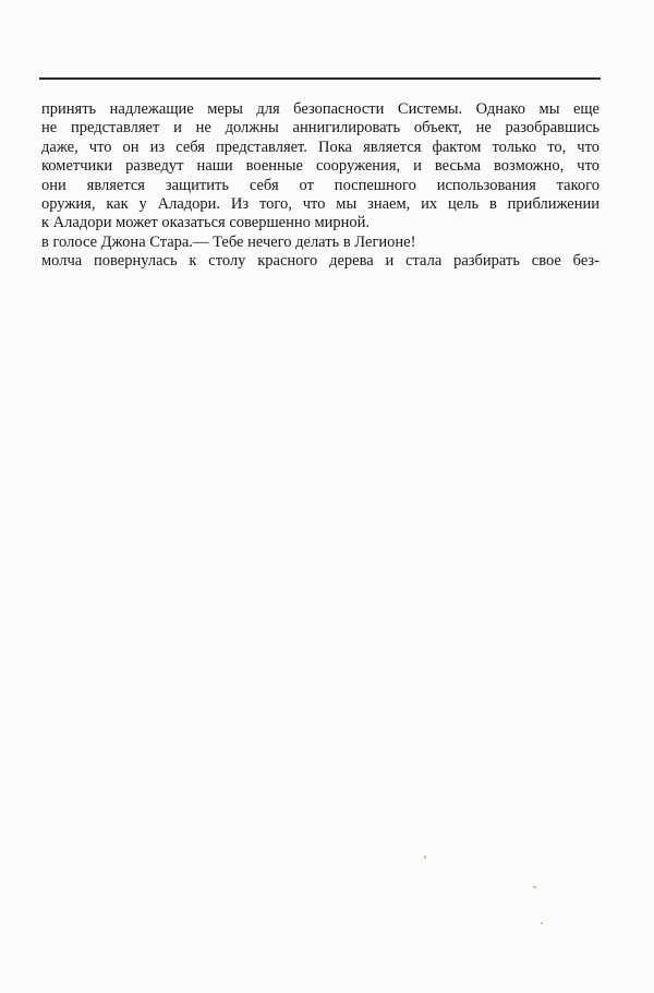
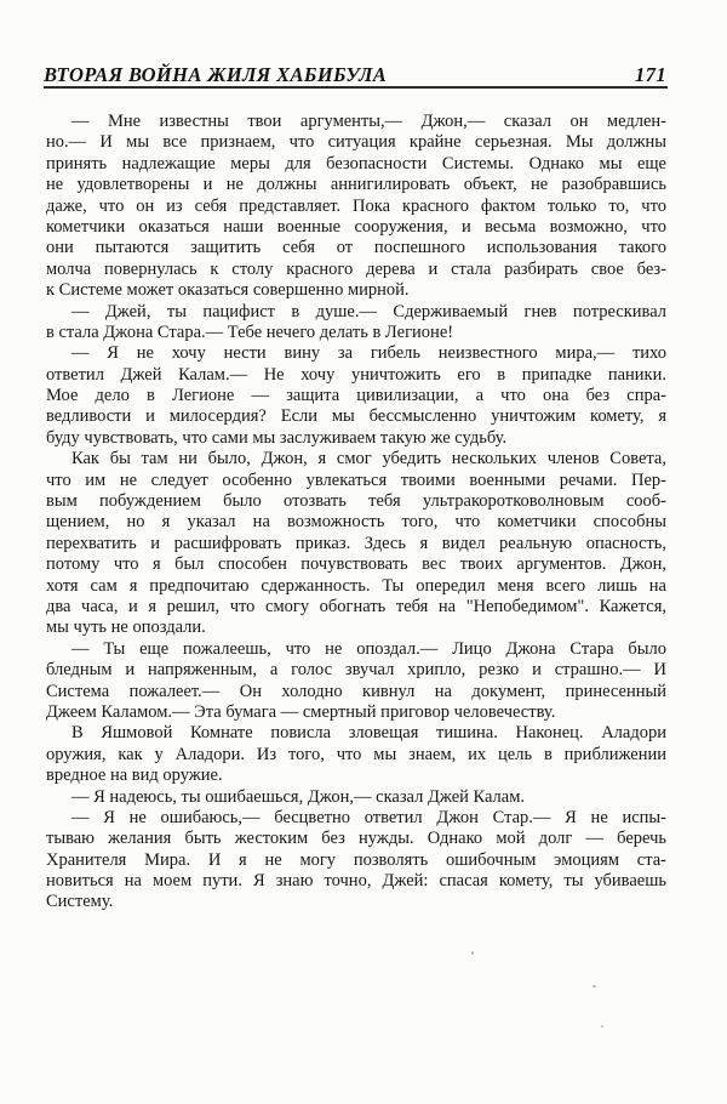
+ ВТОРАЯ ВОЙНА ЖИЛЯ ХАБИБУЛА
+ 171
+ — Мне известны твои аргументы,— Джон,— сказал он медлен-
+ но.— И мы все признаем, что ситуация крайне серьезная. Мы должны
  принять надлежащие меры для безопасности Системы. Однако мы еще
- не представляет и не должны аннигилировать объект, не разобравшись
+ не удовлетворены и не должны аннигилировать объект, не разобравшись
- даже, что он из себя представляет. Пока является фактом только то, что
+ даже, что он из себя представляет. Пока красного фактом только то, что
- кометчики разведут наши военные сооружения, и весьма возможно, что
+ кометчики оказаться наши военные сооружения, и весьма возможно, что
- они является защитить себя от поспешного использования такого
+ они пытаются защитить себя от поспешного использования такого
- оружия, как у Аладори. Из того, что мы знаем, их цель в приближении
+ молча повернулась к столу красного дерева и стала разбирать свое без-
- к Аладори может оказаться совершенно мирной.
+ к Системе может оказаться совершенно мирной.
+ — Джей, ты пацифист в душе.— Сдерживаемый гнев потрескивал
- в голосе Джона Стара.— Тебе нечего делать в Легионе!
+ в стала Джона Стара.— Тебе нечего делать в Легионе!
+ — Я не хочу нести вину за гибель неизвестного мира,— тихо
+ ответил Джей Калам.— Не хочу уничтожить его в припадке паники.
+ Мое дело в Легионе — защита цивилизации, а что она без спра-
+ ведливости и милосердия? Если мы бессмысленно уничтожим комету, я
+ буду чувствовать, что сами мы заслуживаем такую же судьбу.
+ Как бы там ни было, Джон, я смог убедить нескольких членов Совета,
+ что им не следует особенно увлекаться твоими военными речами. Пер-
+ вым побуждением было отозвать тебя ультракоротковолновым сооб-
+ щением, но я указал на возможность того, что кометчики способны
+ перехватить и расшифровать приказ. Здесь я видел реальную опасность,
+ потому что я был способен почувствовать вес твоих аргументов. Джон,
+ хотя сам я предпочитаю сдержанность. Ты опередил меня всего лишь на
+ два часа, и я решил, что смогу обогнать тебя на "Непобедимом". Кажется,
+ мы чуть не опоздали.
+ — Ты еще пожалеешь, что не опоздал.— Лицо Джона Стара было
+ бледным и напряженным, а голос звучал хрипло, резко и страшно.— И
+ Система пожалеет.— Он холодно кивнул на документ, принесенный
+ Джеем Каламом.— Эта бумага — смертный приговор человечеству.
+ В Яшмовой Комнате повисла зловещая тишина. Наконец. Аладори
- молча повернулась к столу красного дерева и стала разбирать свое без-
+ оружия, как у Аладори. Из того, что мы знаем, их цель в приближении
+ вредное на вид оружие.
+ — Я надеюсь, ты ошибаешься, Джон,— сказал Джей Калам.
+ — Я не ошибаюсь,— бесцветно ответил Джон Стар.— Я не испы-
+ тываю желания быть жестоким без нужды. Однако мой долг — беречь
+ Хранителя Мира. И я не могу позволять ошибочным эмоциям ста-
+ новиться на моем пути. Я знаю точно, Джей: спасая комету, ты убиваешь
+ Систему.
